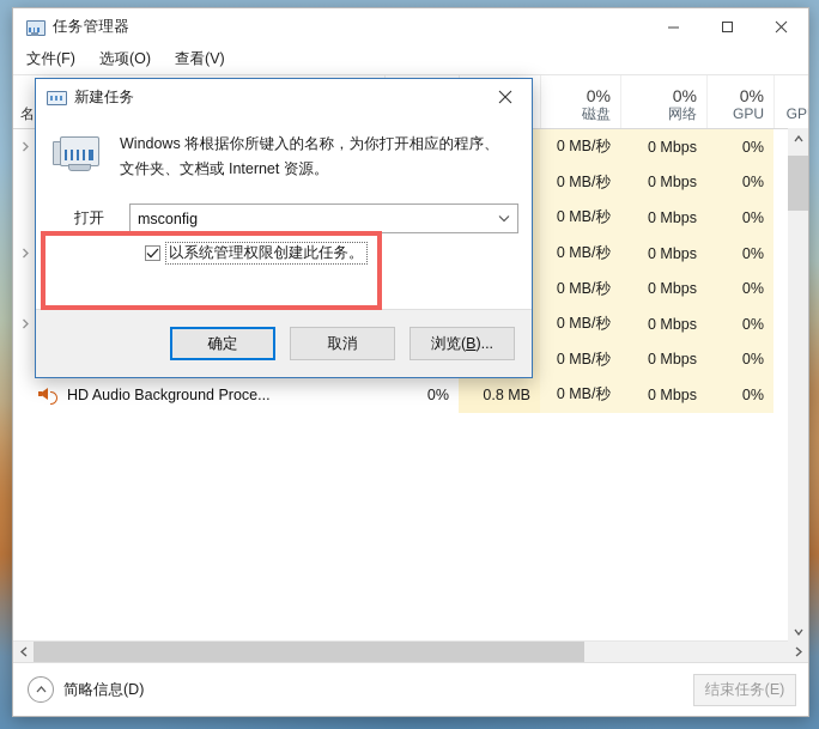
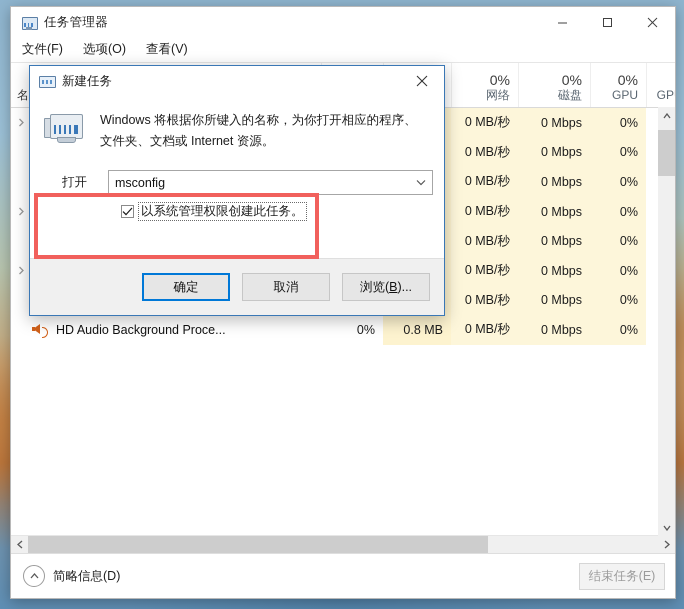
  任务管理器
  文件(F)
  选项(O)
  查看(V)
  0%
- 磁盘
+ 网络
  0%
- 网络
+ 磁盘
  0%
  GPU
  0 MB/秒
  0 Mbps
  0%
  0 MB/秒
  0 Mbps
  0%
  0 MB/秒
  0 Mbps
  0%
  0 MB/秒
  0 Mbps
  0%
  0 MB/秒
  0 Mbps
  0%
  0 MB/秒
  0 Mbps
  0%
  0 MB/秒
  0 Mbps
  0%
  HD Audio Background Proce...
  0%
  0.8 MB
  0 MB/秒
  0 Mbps
  0%
  简略信息(D)
  结束任务(E)
  新建任务
  Windows 将根据你所键入的名称，为你打开相应的程序、
  文件夹、文档或 Internet 资源。
  打开
  msconfig
  以系统管理权限创建此任务。
  确定
  取消
  浏览(
  B
  )...
